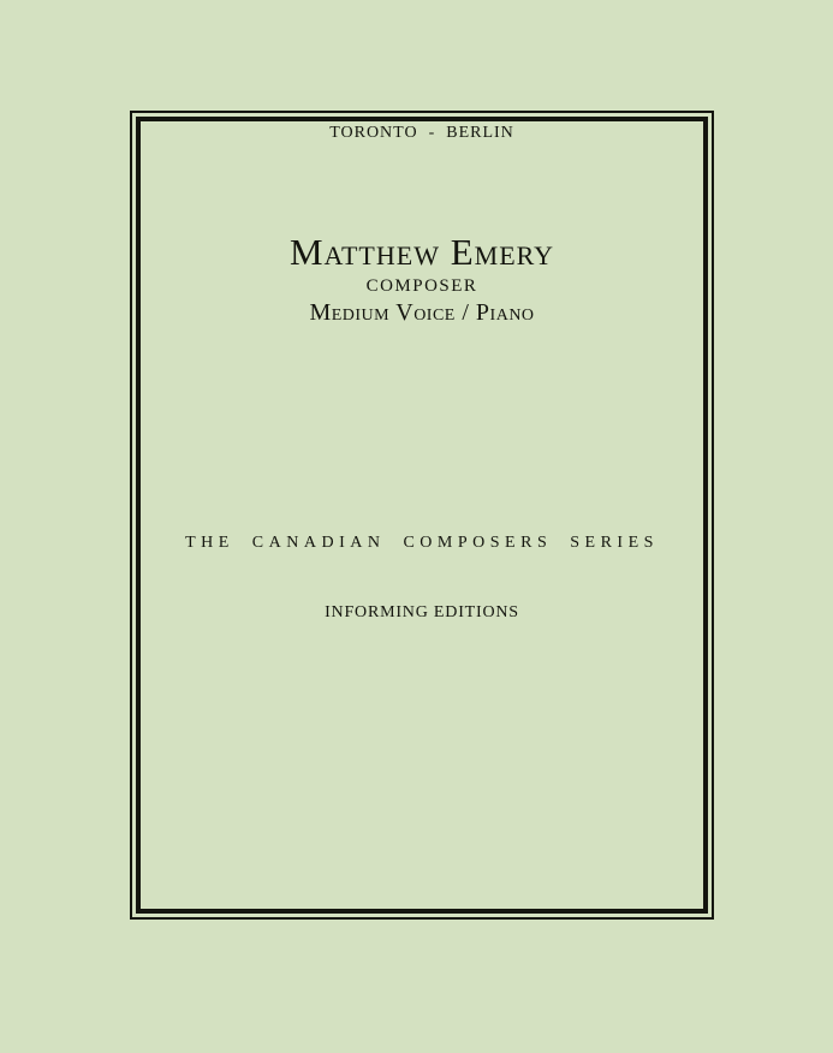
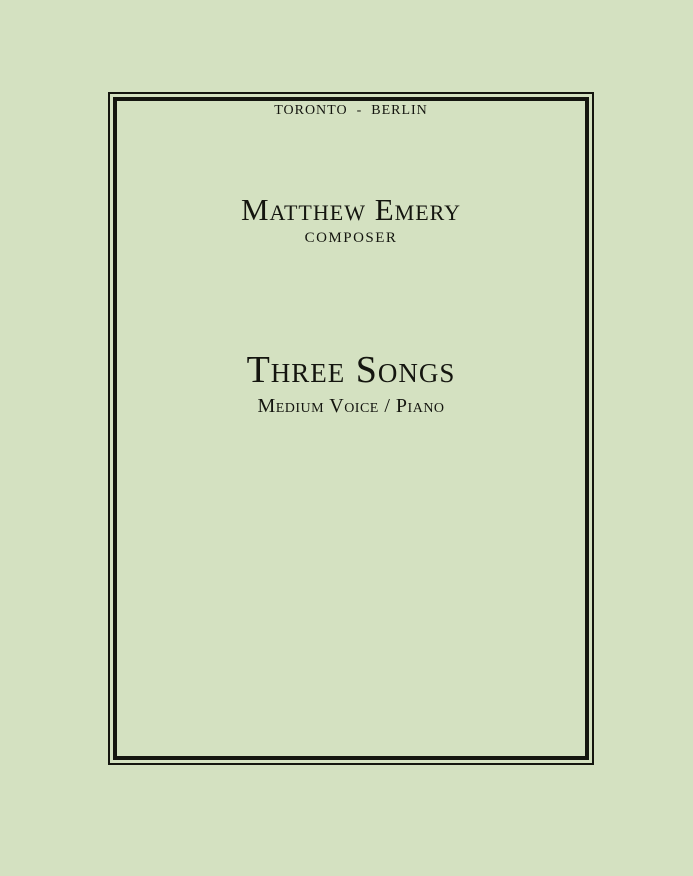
  TORONTO - BERLIN
  Matthew Emery
  COMPOSER
+ Three Songs
  Medium Voice / Piano
- THE CANADIAN COMPOSERS SERIES
- INFORMING EDITIONS
